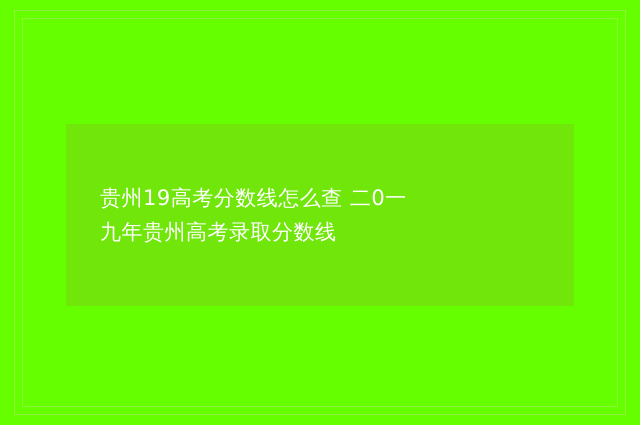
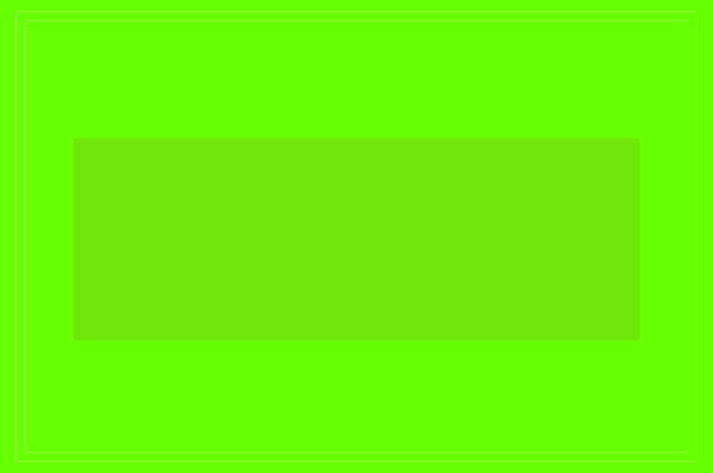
- 贵州19高考分数线怎么查 二0一九年贵州高考录取分数线
